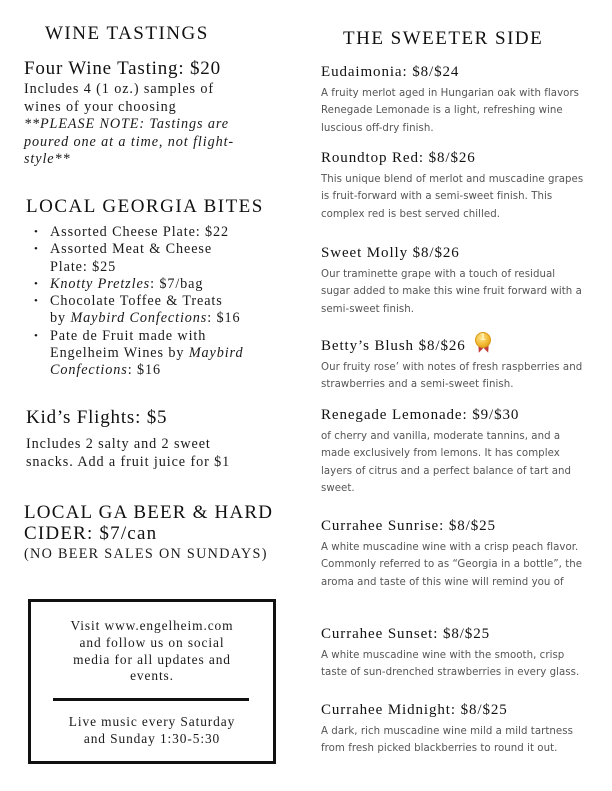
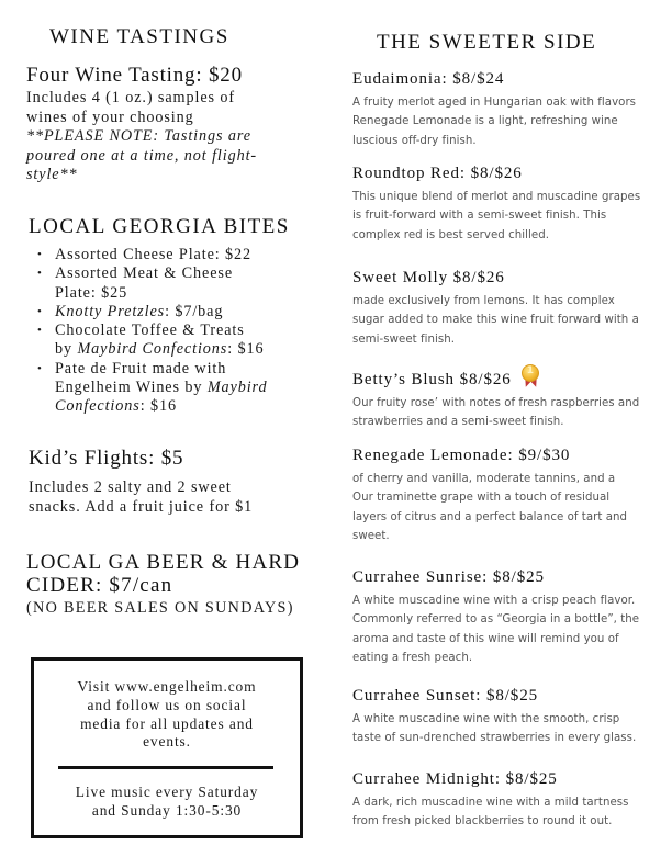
  WINE TASTINGS
  Four Wine Tasting: $20
  Includes 4 (1 oz.) samples of
  wines of your choosing
  **PLEASE NOTE: Tastings are
  poured one at a time, not flight-
  style**
  LOCAL GEORGIA BITES
  •
  Assorted Cheese Plate: $22
  •
  Assorted Meat & Cheese
  Plate: $25
  •
  Knotty Pretzles: $7/bag
  •
  Chocolate Toffee & Treats
  by Maybird Confections: $16
  •
  Pate de Fruit made with
  Engelheim Wines by Maybird
  Confections: $16
  Kid’s Flights: $5
  Includes 2 salty and 2 sweet
  snacks. Add a fruit juice for $1
  LOCAL GA BEER & HARD
  CIDER: $7/can
  (NO BEER SALES ON SUNDAYS)
  Visit www.engelheim.com
  and follow us on social
  media for all updates and
  events.
  Live music every Saturday
  and Sunday 1:30-5:30
  THE SWEETER SIDE
  Eudaimonia: $8/$24
  A fruity merlot aged in Hungarian oak with flavors
  Renegade Lemonade is a light, refreshing wine
  luscious off-dry finish.
  Roundtop Red: $8/$26
  This unique blend of merlot and muscadine grapes
  is fruit-forward with a semi-sweet finish. This
  complex red is best served chilled.
  Sweet Molly $8/$26
- Our traminette grape with a touch of residual
+ made exclusively from lemons. It has complex
  sugar added to make this wine fruit forward with a
  semi-sweet finish.
  Betty’s Blush $8/$26
  1
  Our fruity rose’ with notes of fresh raspberries and
  strawberries and a semi-sweet finish.
  Renegade Lemonade: $9/$30
  of cherry and vanilla, moderate tannins, and a
- made exclusively from lemons. It has complex
+ Our traminette grape with a touch of residual
  layers of citrus and a perfect balance of tart and
  sweet.
  Currahee Sunrise: $8/$25
  A white muscadine wine with a crisp peach flavor.
  Commonly referred to as “Georgia in a bottle”, the
  aroma and taste of this wine will remind you of
+ eating a fresh peach.
  Currahee Sunset: $8/$25
  A white muscadine wine with the smooth, crisp
  taste of sun-drenched strawberries in every glass.
  Currahee Midnight: $8/$25
- A dark, rich muscadine wine mild a mild tartness
+ A dark, rich muscadine wine with a mild tartness
  from fresh picked blackberries to round it out.
